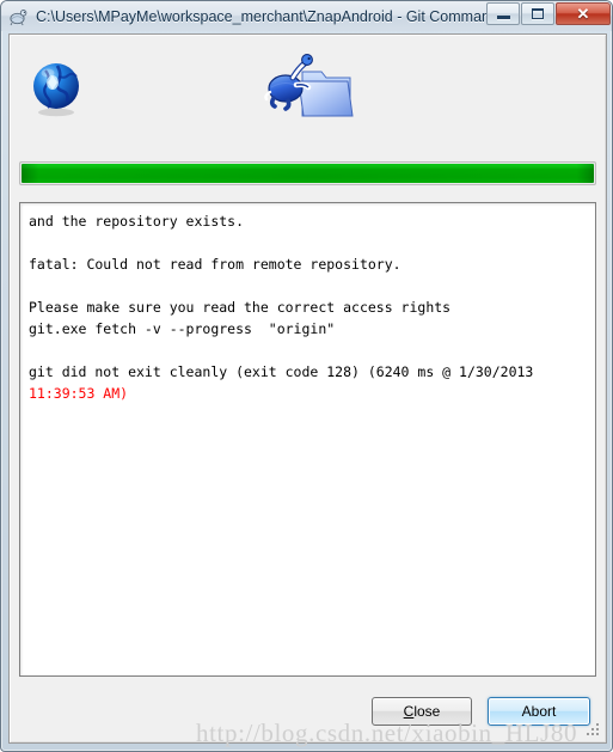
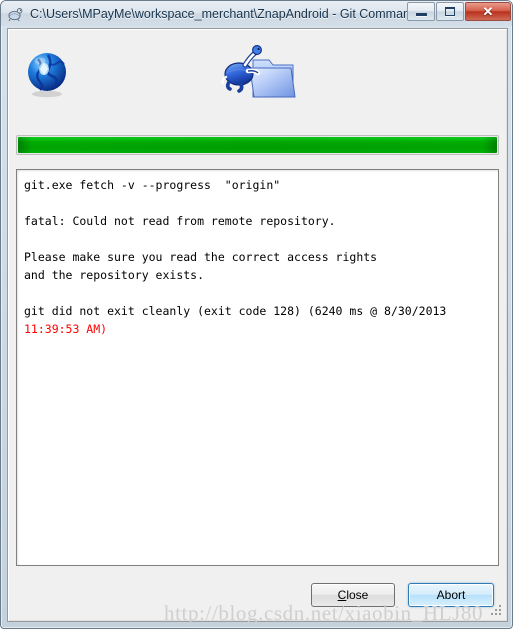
  C:\Users\MPayMe\workspace_merchant\ZnapAndroid - Git Comma
  ✕
- and the repository exists.
+ git.exe fetch -v --progress "origin"
  fatal: Could not read from remote repository.
  Please make sure you read the correct access rights
- git.exe fetch -v --progress "origin"
+ and the repository exists.
- git did not exit cleanly (exit code 128) (6240 ms @ 1/30/2013
+ git did not exit cleanly (exit code 128) (6240 ms @ 8/30/2013
  11:39:53 AM)
  Close
  Abort
  http://blog.csdn.net/xiaobin_HLJ80
